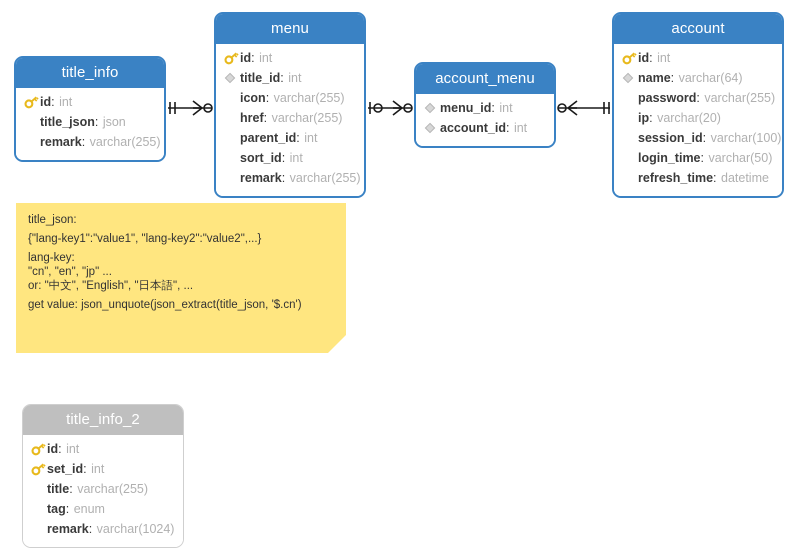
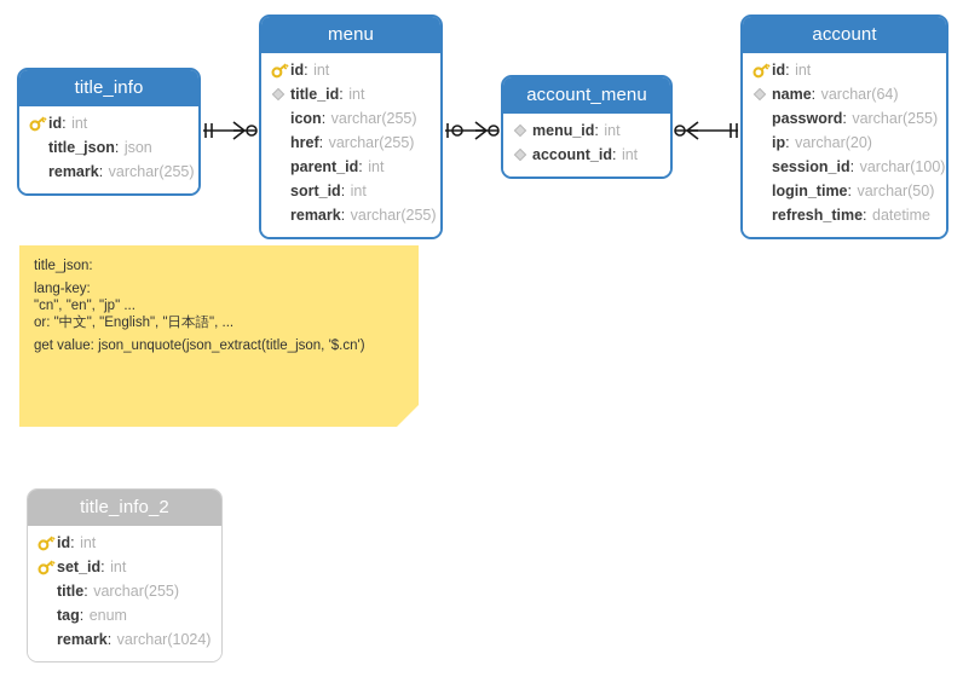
  title_info
  id
  :
  int
  title_json
  :
  json
  remark
  :
  varchar(255)
  menu
  id
  :
  int
  title_id
  :
  int
  icon
  :
  varchar(255)
  href
  :
  varchar(255)
  parent_id
  :
  int
  sort_id
  :
  int
  remark
  :
  varchar(255)
  account_menu
  menu_id
  :
  int
  account_id
  :
  int
  account
  id
  :
  int
  name
  :
  varchar(64)
  password
  :
  varchar(255)
  ip
  :
  varchar(20)
  session_id
  :
  varchar(100)
  login_time
  :
  varchar(50)
  refresh_time
  :
  datetime
  title_info_2
  id
  :
  int
  set_id
  :
  int
  title
  :
  varchar(255)
  tag
  :
  enum
  remark
  :
  varchar(1024)
  title_json:
- {"lang-key1":"value1", "lang-key2":"value2",...}
  lang-key:
  "cn", "en", "jp" ...
  or: "中文", "English", "日本語", ...
  get value: json_unquote(json_extract(title_json, '$.cn')
